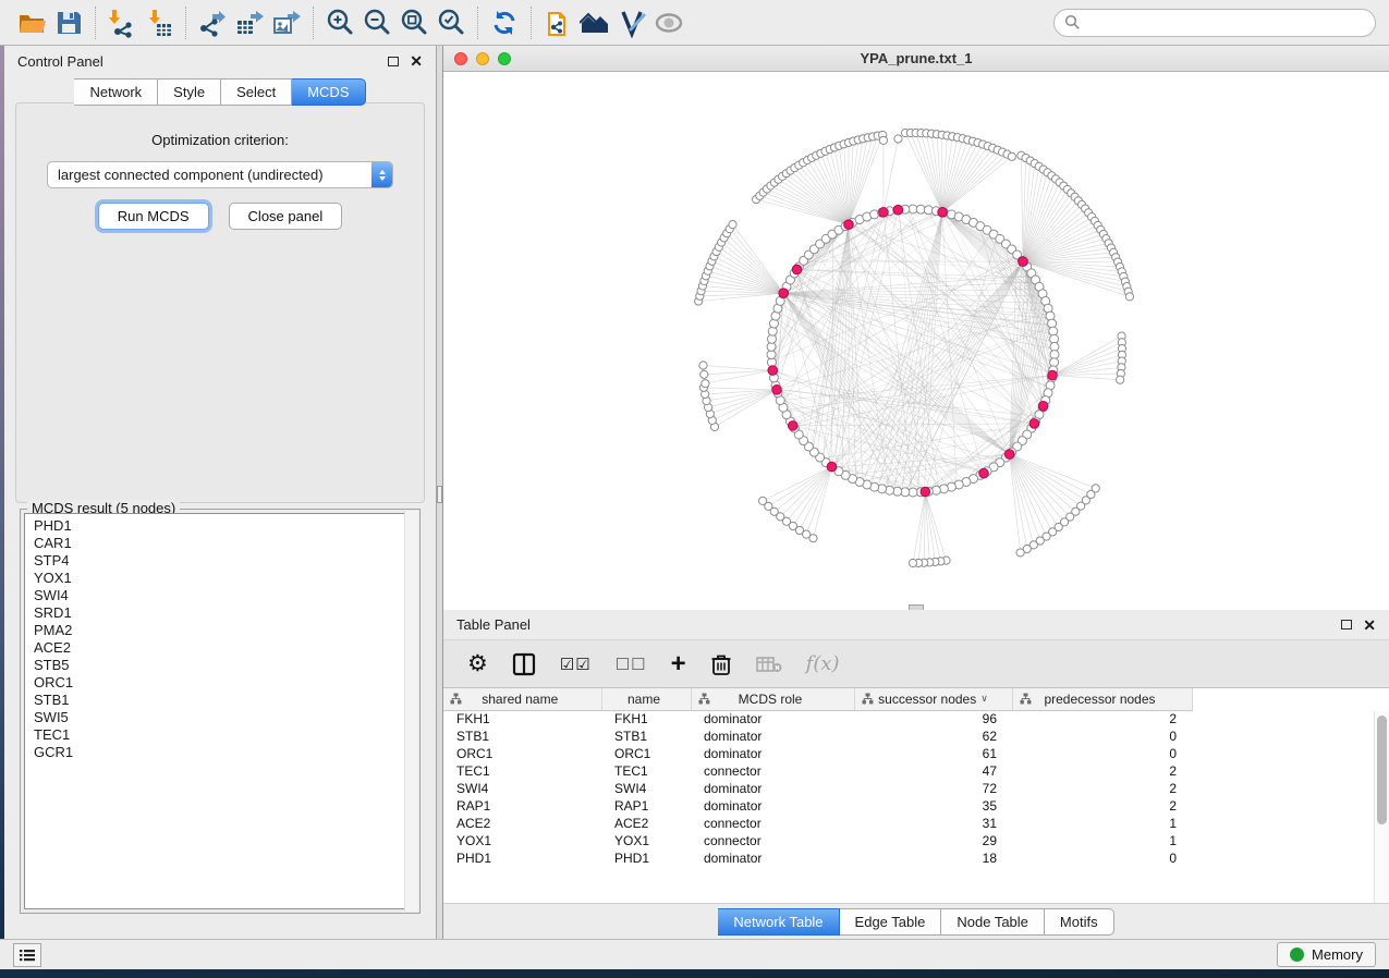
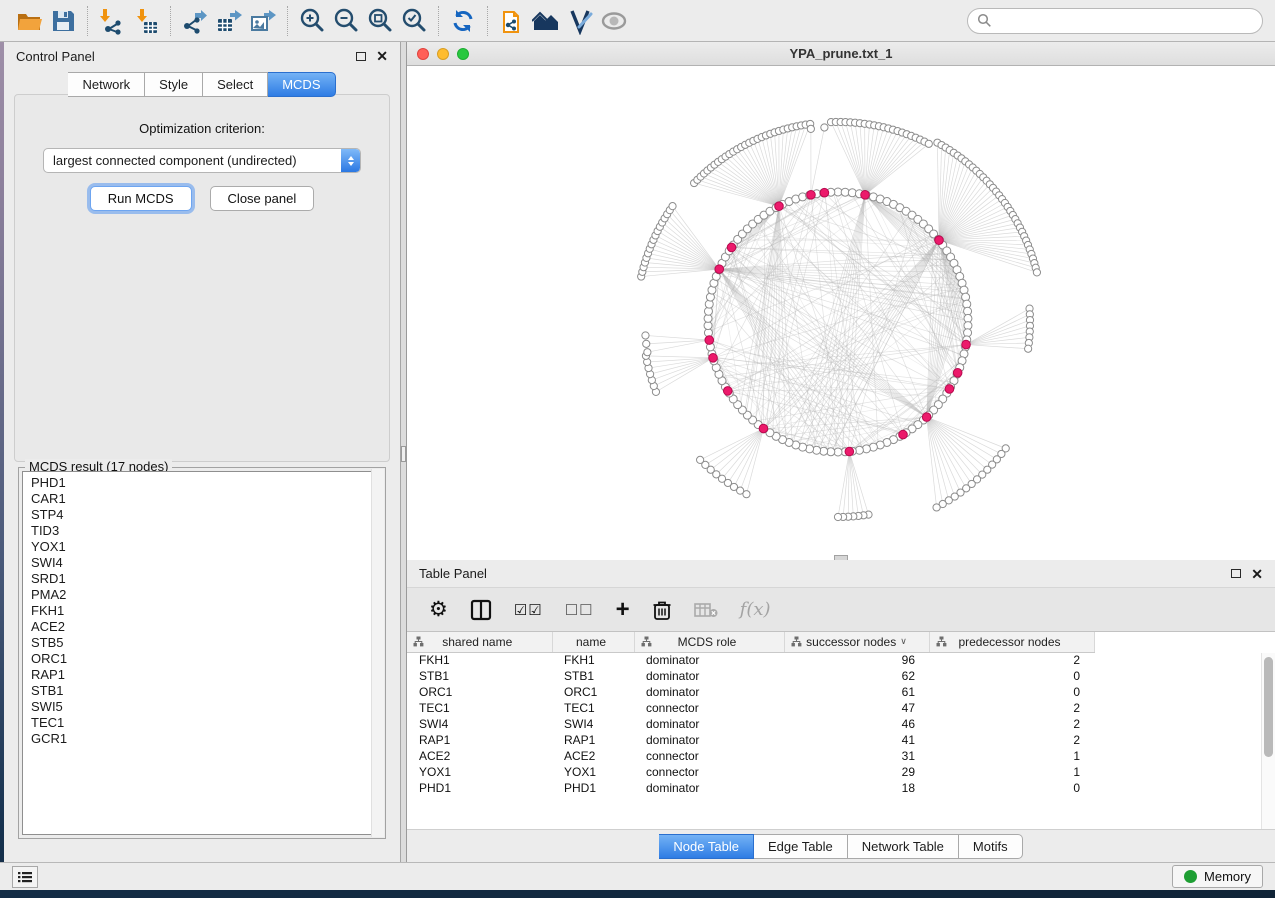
  Control Panel
  ✕
  Network
  Style
  Select
  MCDS
  Optimization criterion:
  largest connected component (undirected)
  Run MCDS
  Close panel
- MCDS result (5 nodes)
+ MCDS result (17 nodes)
  PHD1
  CAR1
  STP4
+ TID3
  YOX1
  SWI4
  SRD1
  PMA2
+ FKH1
  ACE2
  STB5
  ORC1
+ RAP1
  STB1
  SWI5
  TEC1
  GCR1
  YPA_prune.txt_1
  Table Panel
  ✕
  ⚙
  ☑☑
  ☐☐
  +
  f(x)
  	shared name	name	MCDS role	successor nodes ∨	predecessor nodes
  FKH1	FKH1	dominator	96	2
  STB1	STB1	dominator	62	0
  ORC1	ORC1	dominator	61	0
  TEC1	TEC1	connector	47	2
- SWI4	SWI4	dominator	72	2
+ SWI4	SWI4	dominator	46	2
- RAP1	RAP1	dominator	35	2
+ RAP1	RAP1	dominator	41	2
  ACE2	ACE2	connector	31	1
  YOX1	YOX1	connector	29	1
  PHD1	PHD1	dominator	18	0
- Network Table
+ Node Table
  Edge Table
- Node Table
+ Network Table
  Motifs
  Memory
